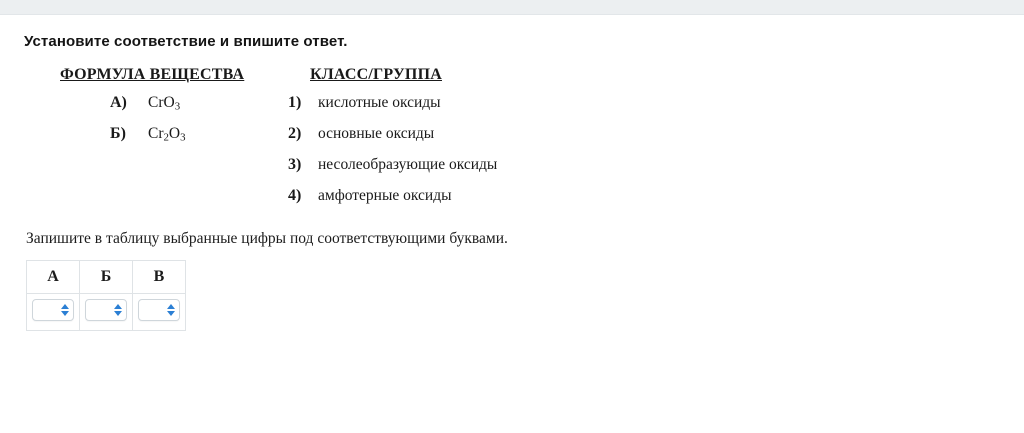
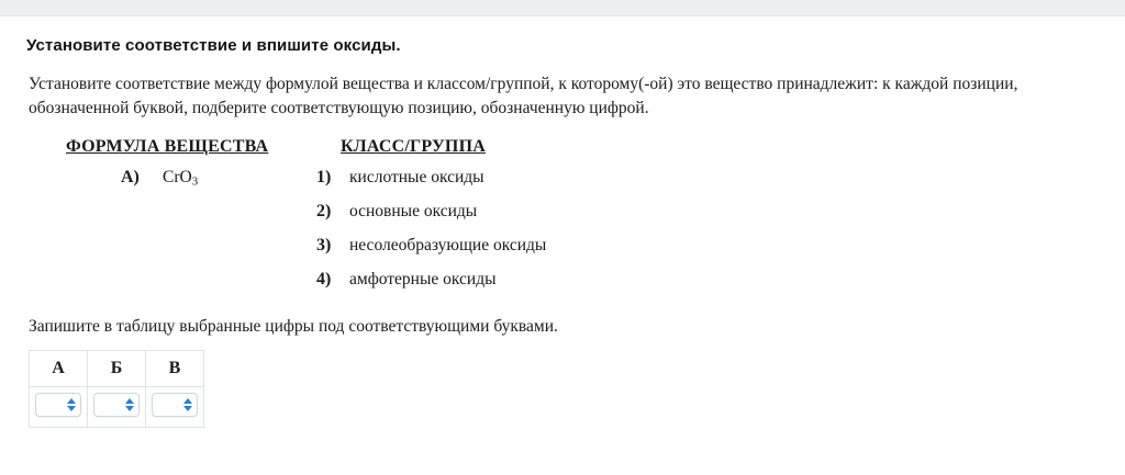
- Установите соответствие и впишите ответ.
+ Установите соответствие и впишите оксиды.
+ Установите соответствие между формулой вещества и классом/группой, к которому(-ой) это вещество принадлежит: к каждой позиции, обозначенной буквой, подберите соответствующую позицию, обозначенную цифрой.
  ФОРМУЛА ВЕЩЕСТВА
  КЛАСС/ГРУППА
  А)
  CrO3
- Б)
- Cr2O3
  1)
  кислотные оксиды
  2)
  основные оксиды
  3)
  несолеобразующие оксиды
  4)
  амфотерные оксиды
  Запишите в таблицу выбранные цифры под соответствующими буквами.
  А	Б	В
